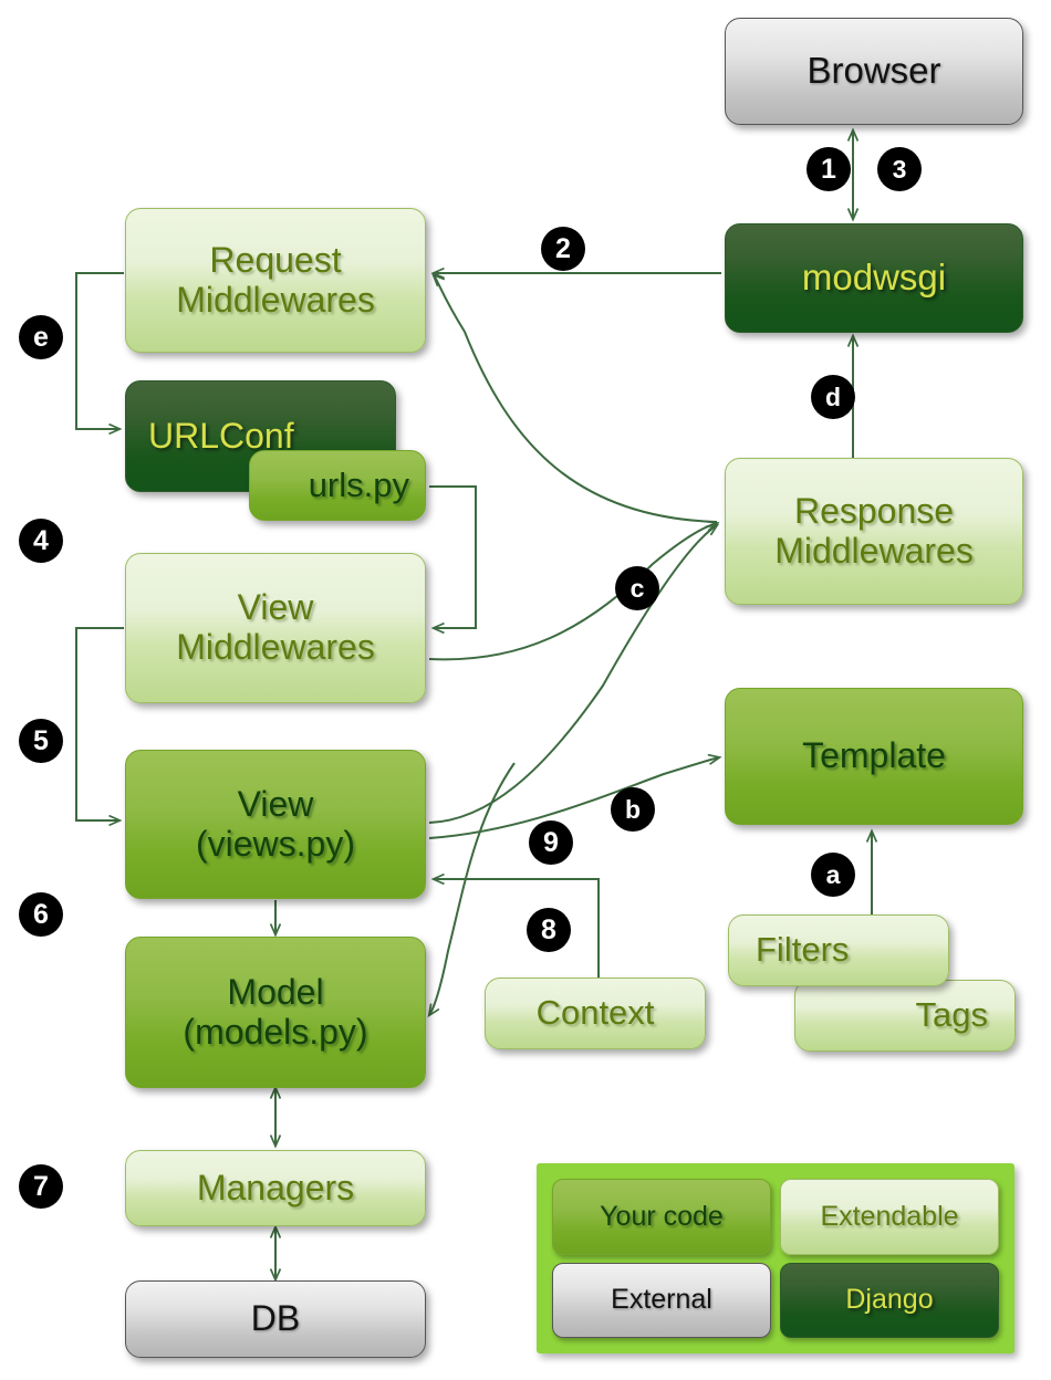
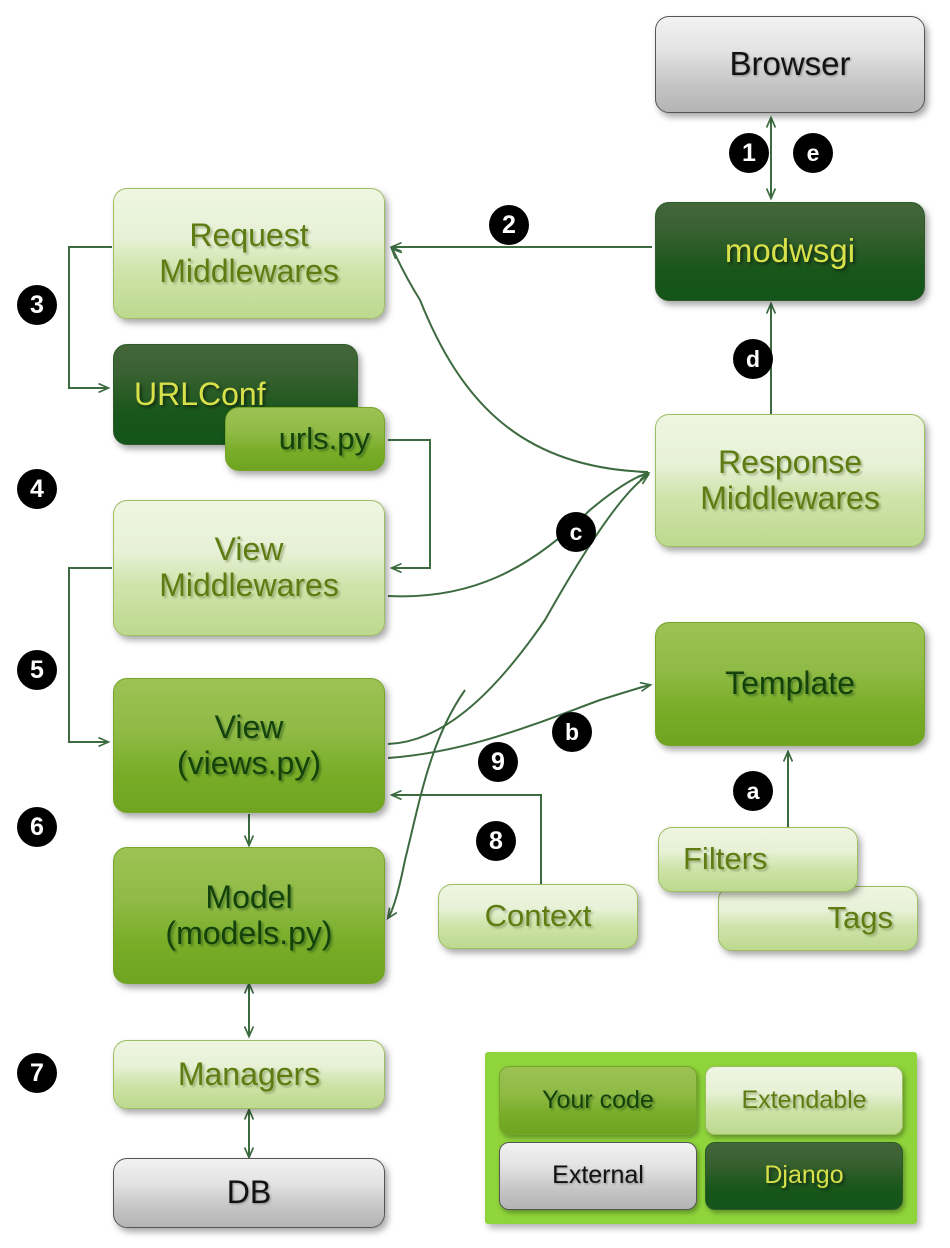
  Browser
  modwsgi
  Request
  Middlewares
  URLConf
  urls.py
  View
  Middlewares
  View
  (views.py)
  Model
  (models.py)
  Managers
  DB
  Response
  Middlewares
  Template
  Filters
  Tags
  Context
  1
- 3
+ e
  2
- e
+ 3
  d
  4
  c
  5
  b
  9
  a
  6
  8
  7
  Your code
  Extendable
  External
  Django
